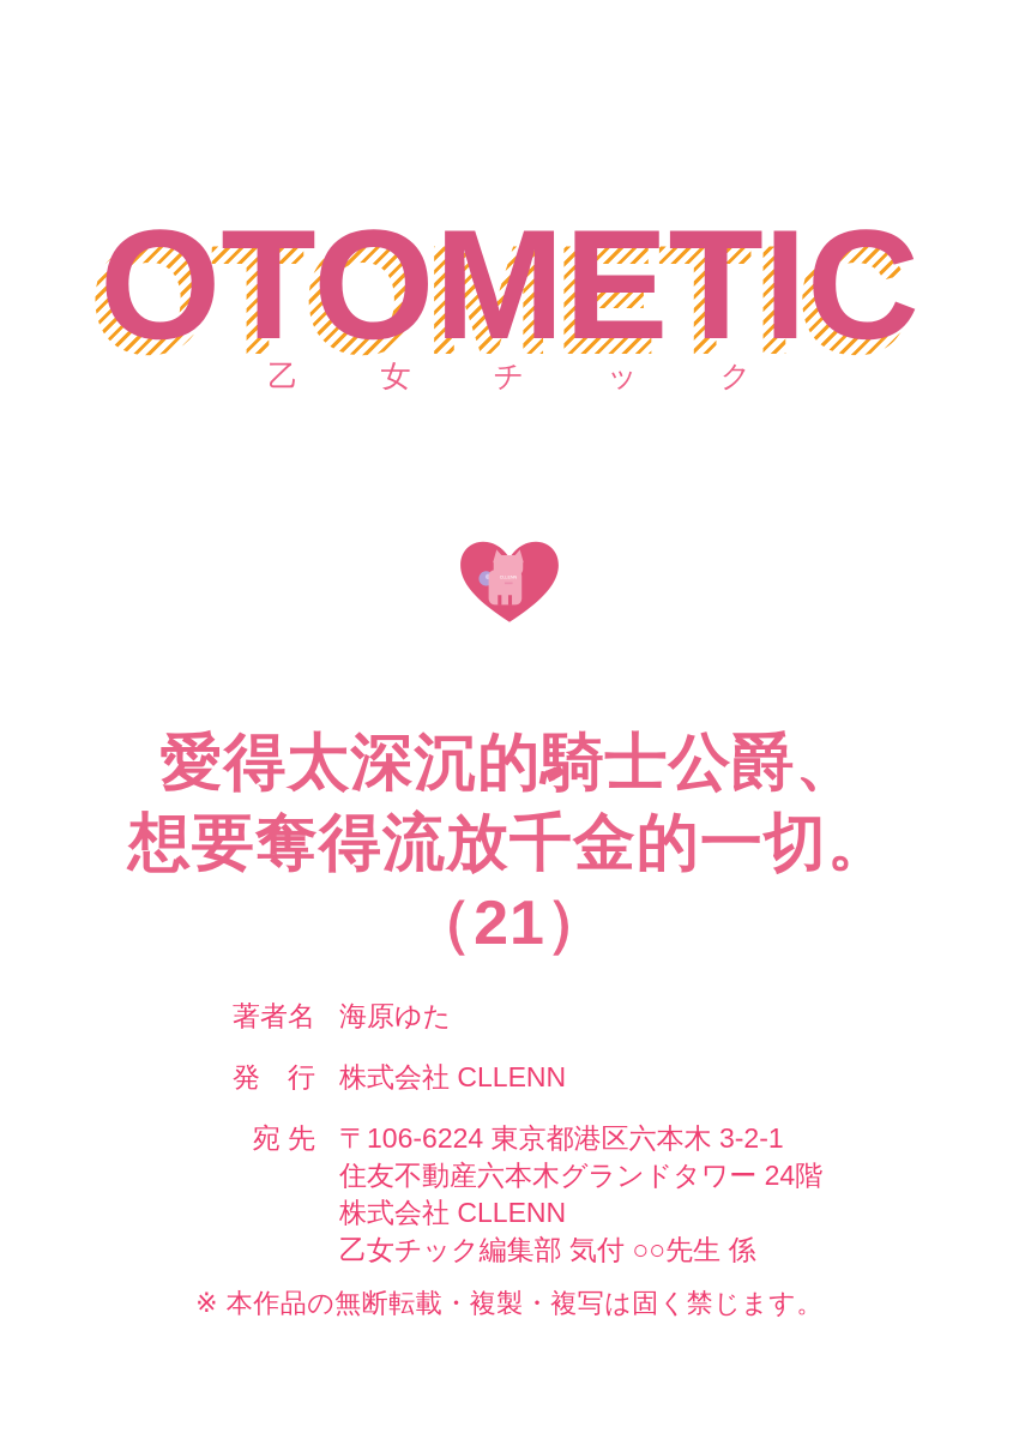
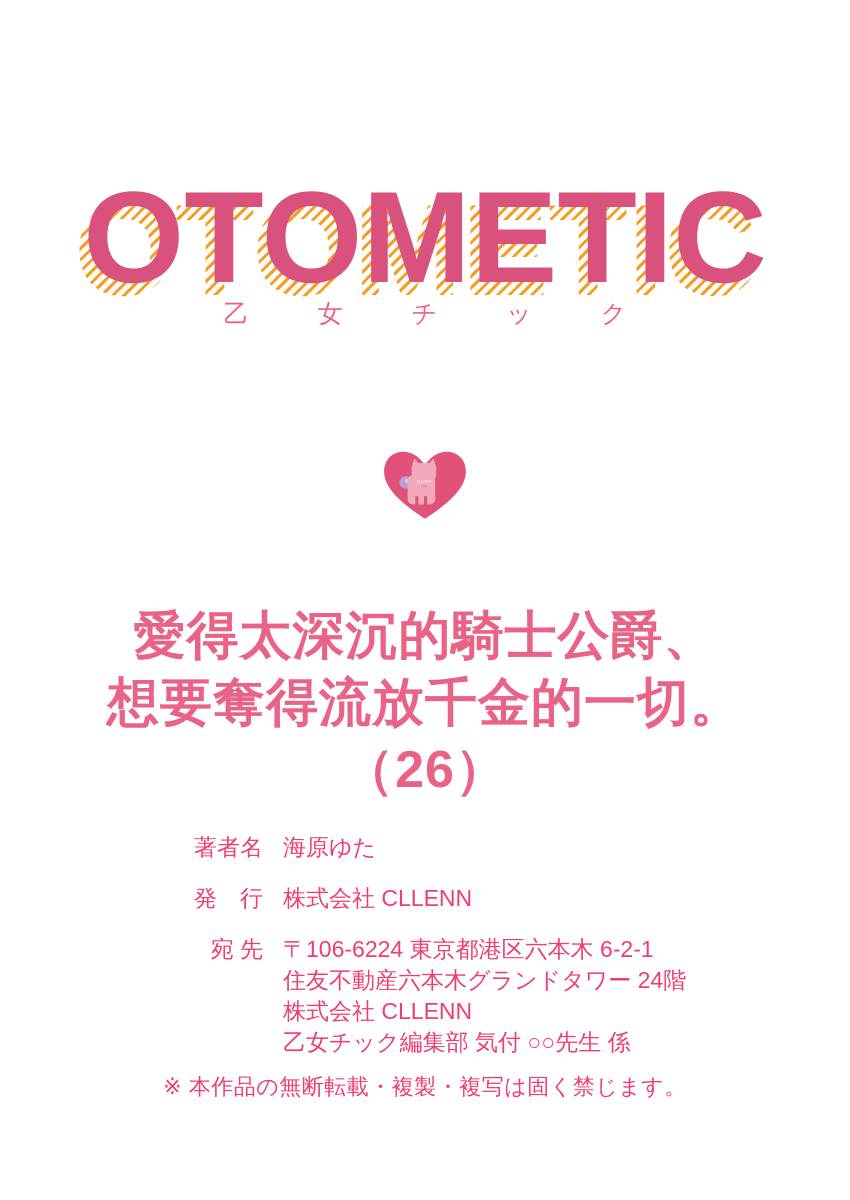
  OTOMETIC
  乙女チック
  愛得太深沉的騎士公爵、
  想要奪得流放千金的一切。
- （21）
+ （26）
  著者名
  海原ゆた
  発 行
  株式会社 CLLENN
  宛 先
- 〒106-6224 東京都港区六本木 3-2-1
+ 〒106-6224 東京都港区六本木 6-2-1
  住友不動産六本木グランドタワー 24階
  株式会社 CLLENN
  乙女チック編集部 気付 ○○先生 係
  ※ 本作品の無断転載・複製・複写は固く禁じます。
